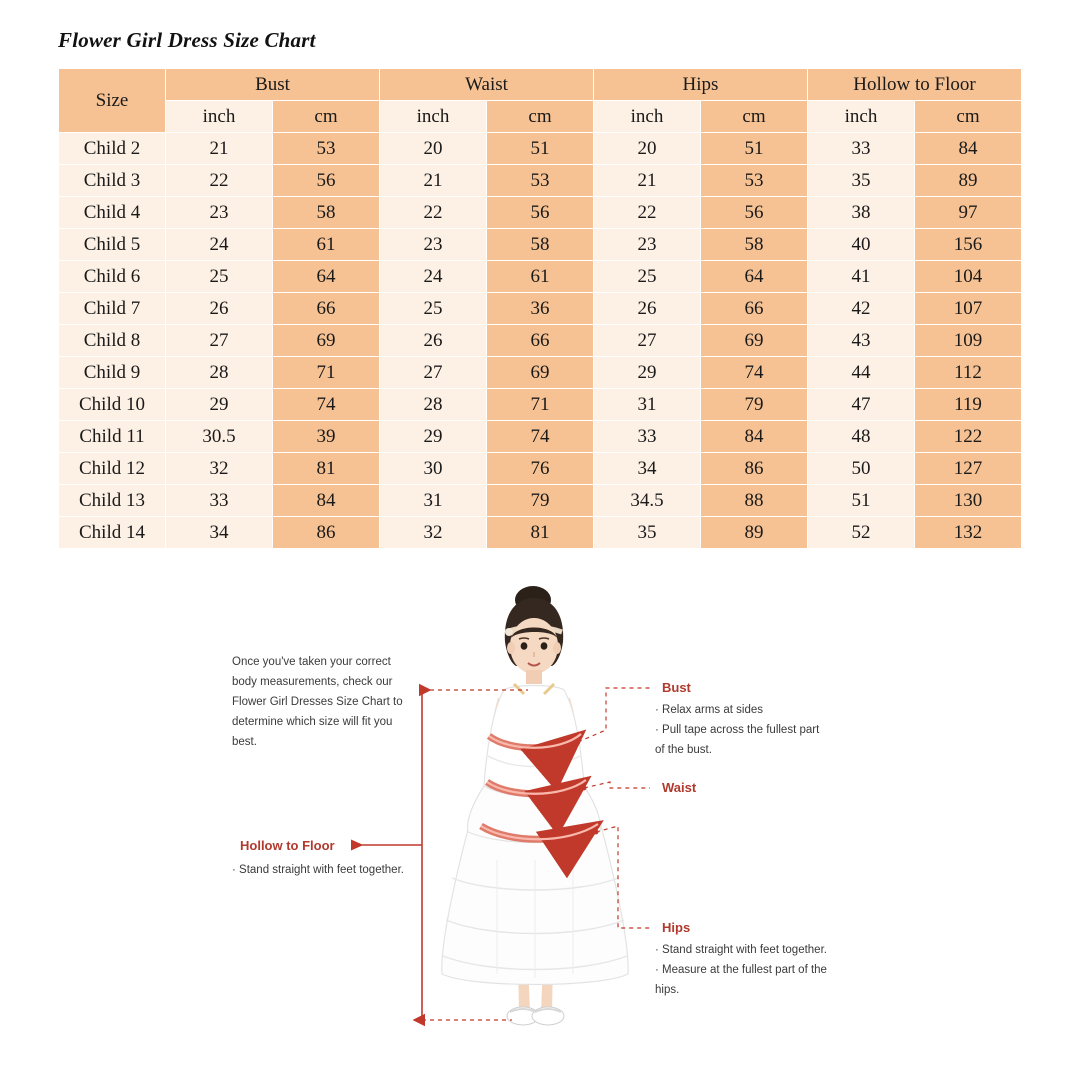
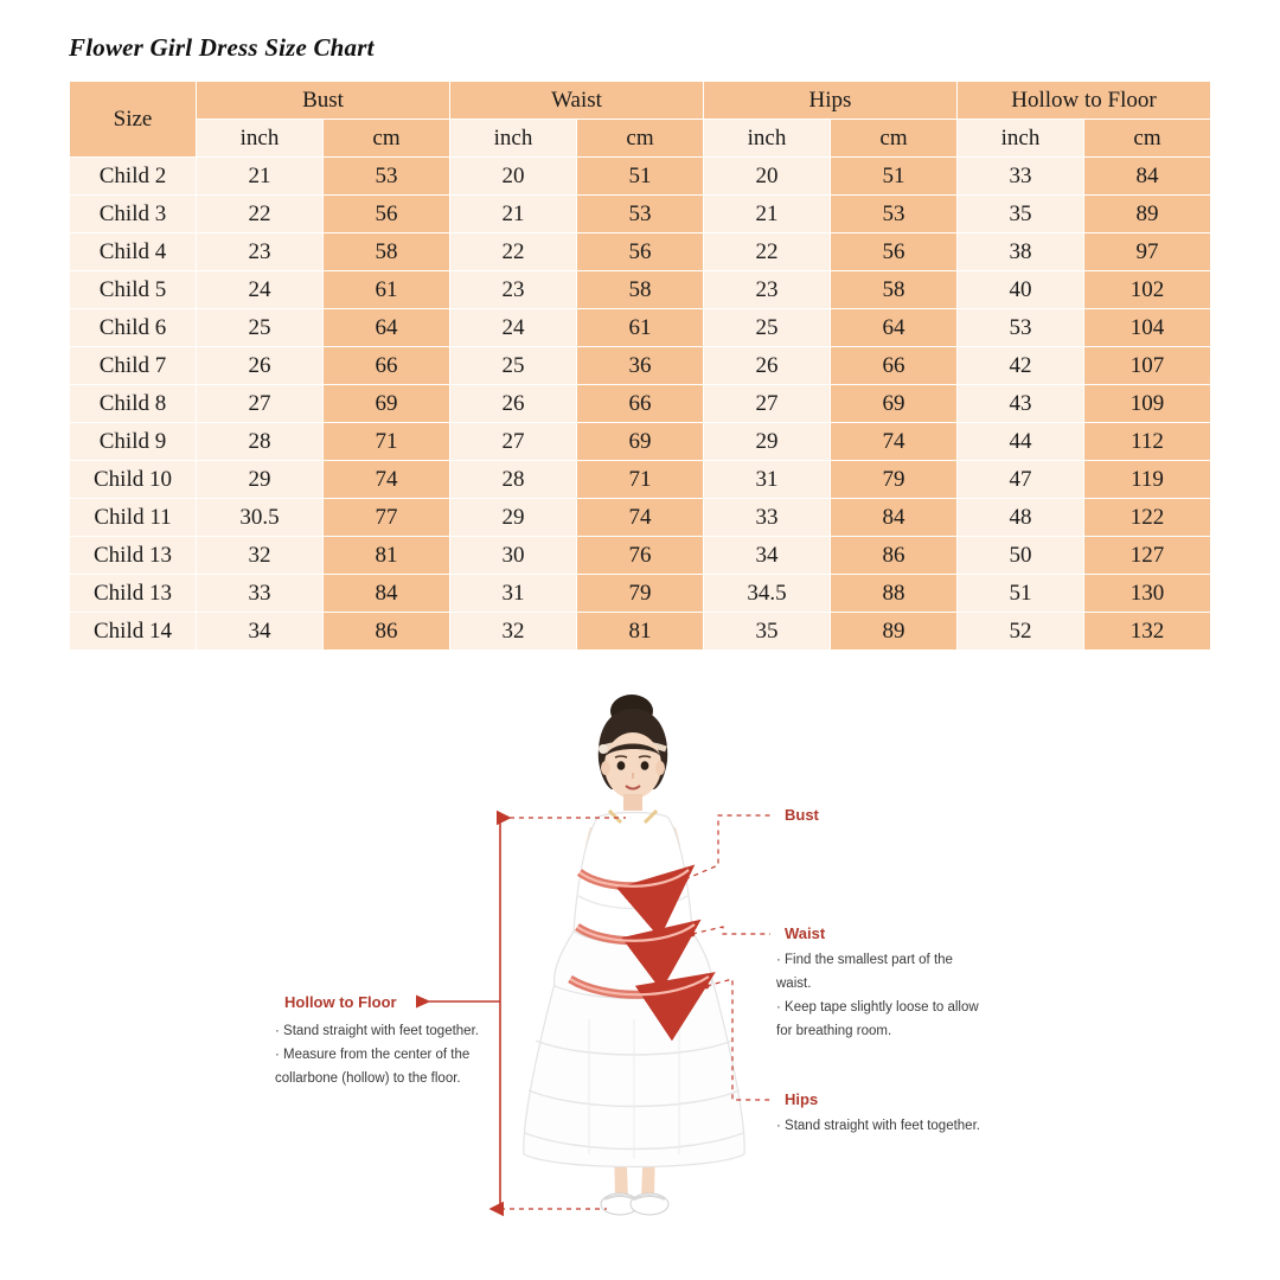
  Flower Girl Dress Size Chart
  Size	Bust	Waist	Hips	Hollow to Floor
  inch	cm	inch	cm	inch	cm	inch	cm
  Child 2	21	53	20	51	20	51	33	84
  Child 3	22	56	21	53	21	53	35	89
  Child 4	23	58	22	56	22	56	38	97
- Child 5	24	61	23	58	23	58	40	156
+ Child 5	24	61	23	58	23	58	40	102
- Child 6	25	64	24	61	25	64	41	104
+ Child 6	25	64	24	61	25	64	53	104
  Child 7	26	66	25	36	26	66	42	107
  Child 8	27	69	26	66	27	69	43	109
  Child 9	28	71	27	69	29	74	44	112
  Child 10	29	74	28	71	31	79	47	119
- Child 11	30.5	39	29	74	33	84	48	122
+ Child 11	30.5	77	29	74	33	84	48	122
- Child 12	32	81	30	76	34	86	50	127
+ Child 13	32	81	30	76	34	86	50	127
  Child 13	33	84	31	79	34.5	88	51	130
  Child 14	34	86	32	81	35	89	52	132
- Once you've taken your correct body measurements, check our Flower Girl Dresses Size Chart to determine which size will fit you best.
  Bust
- Relax arms at sides
- Pull tape across the fullest part of the bust.
  Waist
+ Find the smallest part of the waist.
+ Keep tape slightly loose to allow for breathing room.
  Hips
  Stand straight with feet together.
- Measure at the fullest part of the hips.
  Hollow to Floor
  Stand straight with feet together.
+ Measure from the center of the collarbone (hollow) to the floor.
